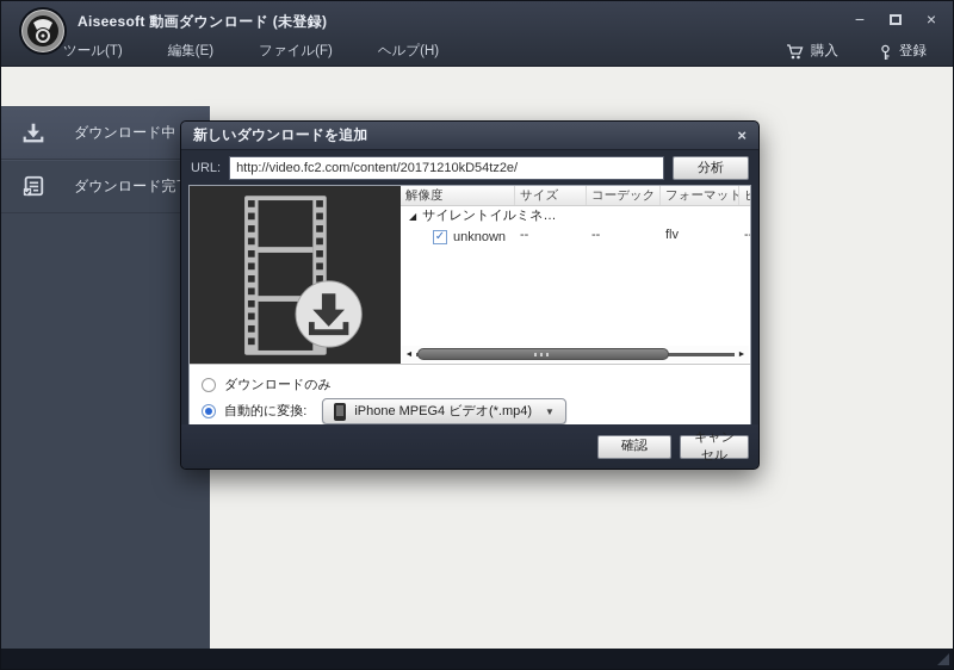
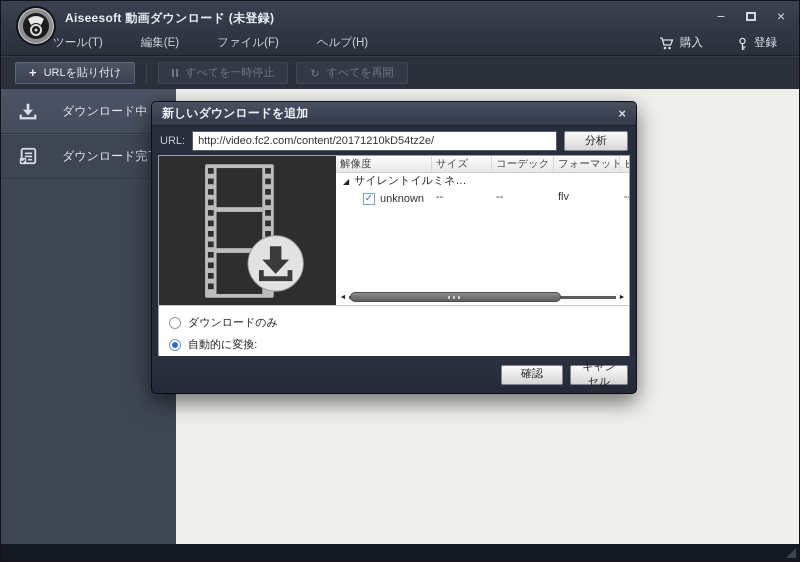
  Aiseesoft 動画ダウンロード (未登録)
  −
  ×
  ツール(T)
  編集(E)
  ファイル(F)
  ヘルプ(H)
  購入
  登録
+ +
+ URLを貼り付け
+ すべてを一時停止
+ ↻
+ すべてを再開
  ダウンロード中
  ダウンロード完
  新しいダウンロードを追加
  ×
  URL:
  http://video.fc2.com/content/20171210kD54tz2e/
  分析
  解像度
  サイズ
  コーデック
  フォーマット
  ◢
  サイレントイルミネ…
  ✓
  unknown
  --
  --
  flv
  ダウンロードのみ
  自動的に変換:
- iPhone MPEG4 ビデオ(*.mp4)
- ▼
  確認
  キャンセル
